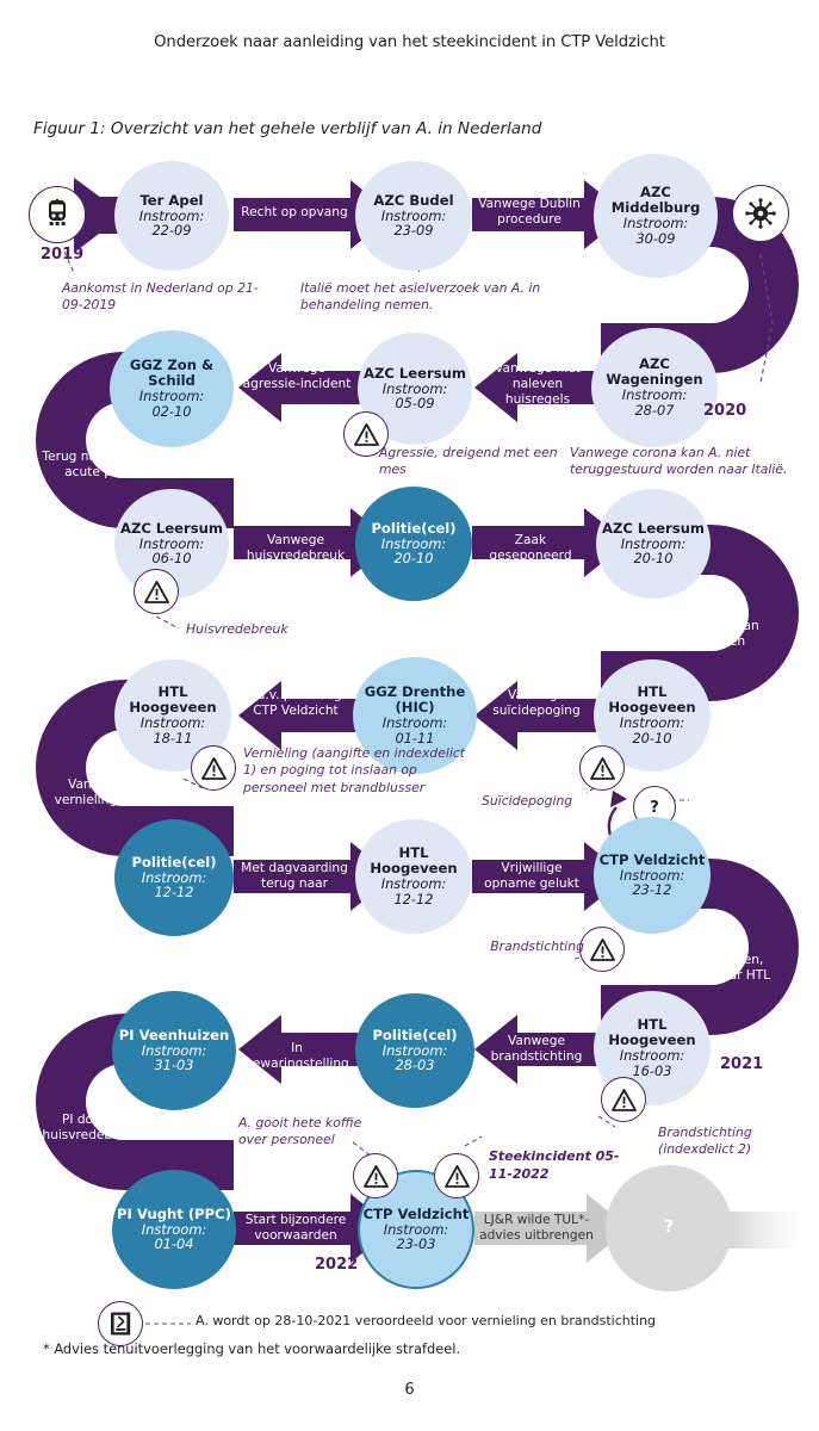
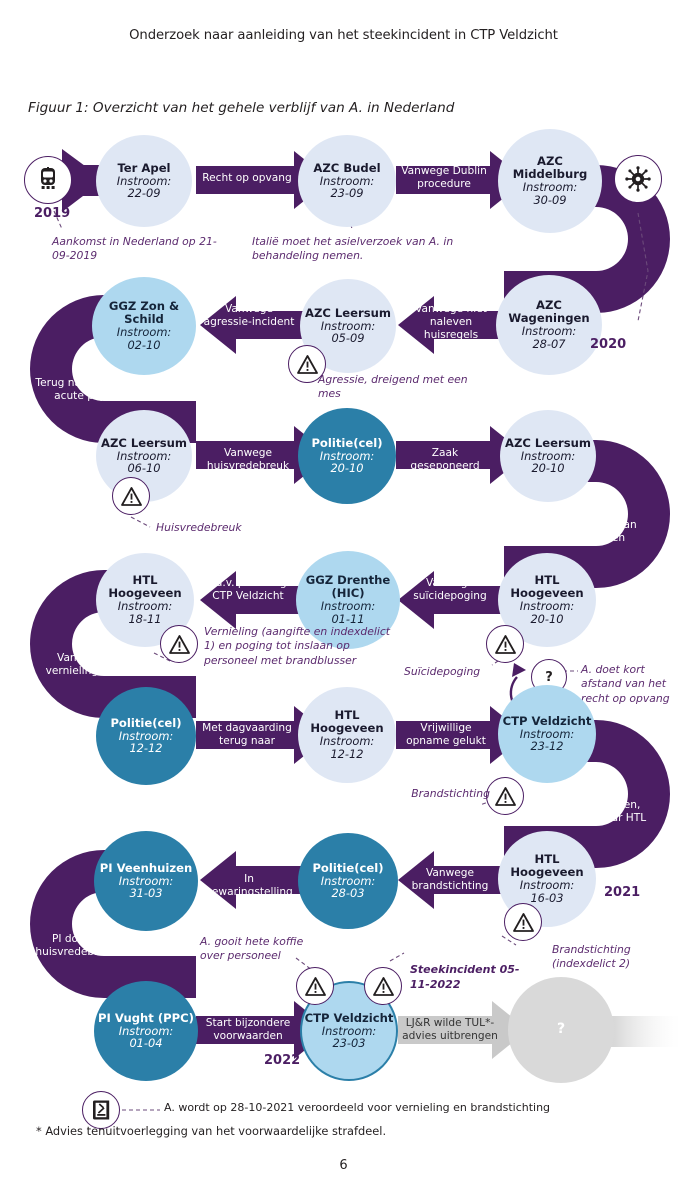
  Onderzoek naar aanleiding van het steekincident in CTP Veldzicht
  Figuur 1: Overzicht van het gehele verblijf van A. in Nederland
  Ter Apel
  Instroom:
  22-09
  AZC Budel
  Instroom:
  23-09
  AZC Middelburg
  Instroom:
  30-09
  Recht op opvang
  Vanwege Dublin procedure
  2019
  Aankomst in Nederland op 21-09-2019
  Italië moet het asielverzoek van A. in behandeling nemen.
  GGZ Zon & Schild
  Instroom:
  02-10
  AZC Leersum
  Instroom:
  05-09
  AZC Wageningen
  Instroom:
  28-07
  Vanwege agressie-incident
  Vanwege niet naleven huisregels
  Terug naar opvang (geen acute psychiatrie)
  2020
  Agressie, dreigend met een mes
- Vanwege corona kan A. niet teruggestuurd worden naar Italië.
  AZC Leersum
  Instroom:
  06-10
  Politie(cel)
  Instroom:
  20-10
  AZC Leersum
  Instroom:
  20-10
  Vanwege huisvredebreuk
  Zaak geseponeerd
  Vanwege optelsom van eerdere incidenten
  Huisvredebreuk
  HTL Hoogeveen
  Instroom:
  18-11
  GGZ Drenthe (HIC)
  Instroom:
  01-11
  HTL Hoogeveen
  Instroom:
  20-10
  I.a.v. plaatsing CTP Veldzicht
  Vanwege suïcidepoging
  Vanwege incident vernieling en agressie
  Vernieling (aangifte en indexdelict 1) en poging tot inslaan op personeel met brandblusser
  Suïcidepoging
  ?
+ A. doet kort afstand van het recht op opvang
  Politie(cel)
  Instroom:
  12-12
  HTL Hoogeveen
  Instroom:
  12-12
  CTP Veldzicht
  Instroom:
  23-12
  Met dagvaarding terug naar opvang
  Vrijwillige opname gelukt
  A. wil kliniek verlaten, terugplaatsing naar HTL
  Brandstichting
  PI Veenhuizen
  Instroom:
  31-03
  Politie(cel)
  Instroom:
  28-03
  HTL Hoogeveen
  Instroom:
  16-03
  In bewaringstelling
  Vanwege brandstichting
  PI doet verzoek tot huisvredebreuk naar PPC
  2021
  Brandstichting (indexdelict 2)
  A. gooit hete koffie over personeel
  PI Vught (PPC)
  Instroom:
  01-04
  CTP Veldzicht
  Instroom:
  23-03
  ?
  Start bijzondere voorwaarden
  LJ&R wilde TUL*-advies uitbrengen
  2022
  Steekincident 05-11-2022
  A. wordt op 28-10-2021 veroordeeld voor vernieling en brandstichting
  * Advies tenuitvoerlegging van het voorwaardelijke strafdeel.
  6
